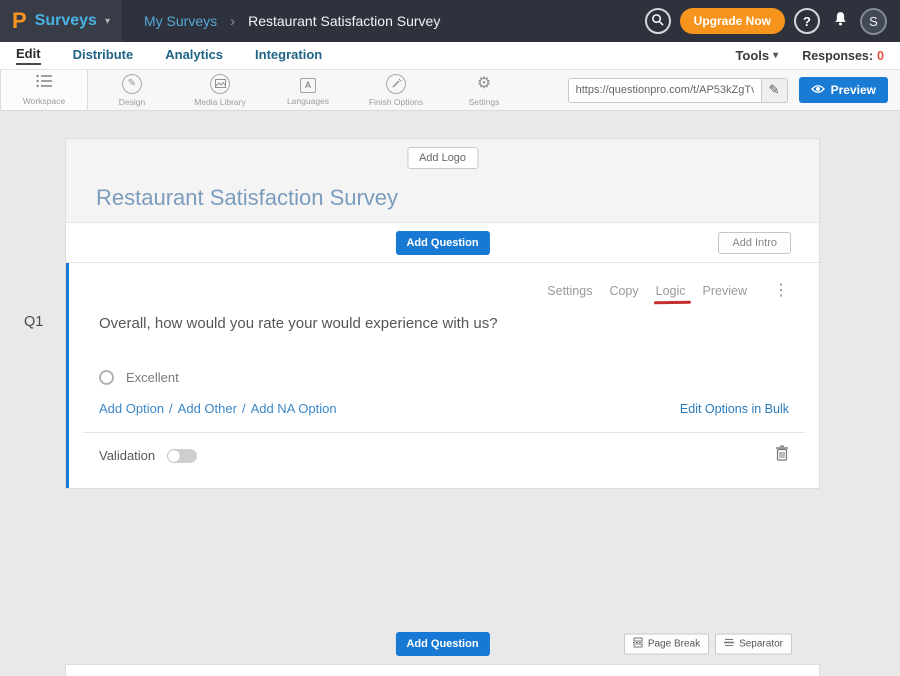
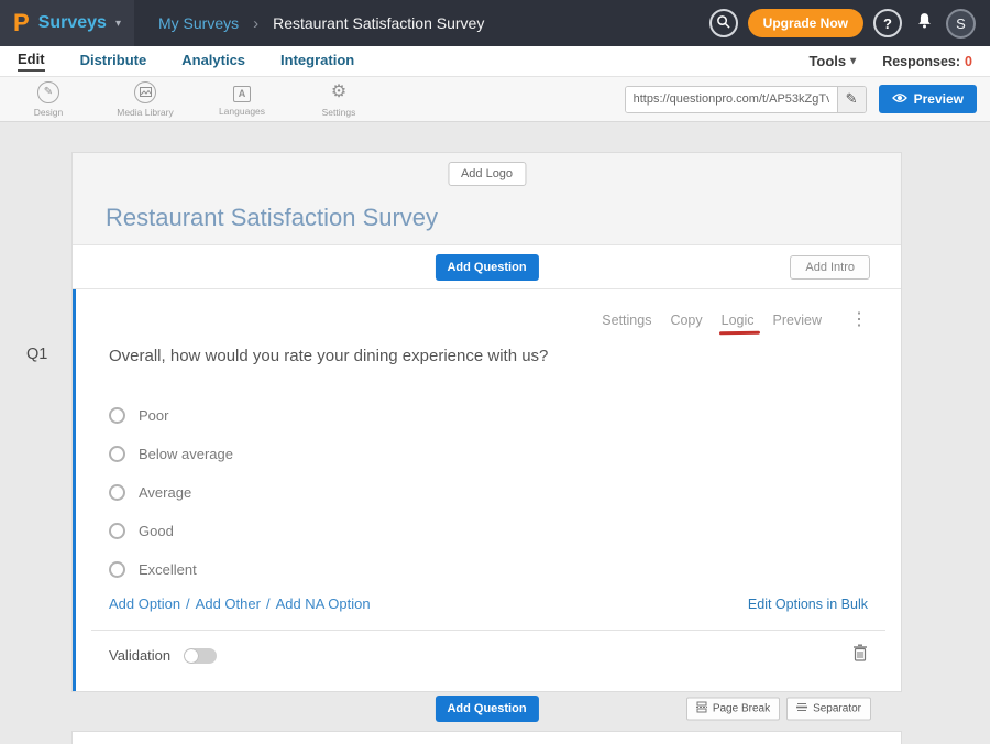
  P
  Surveys
  ▾
  My Surveys
  ›
  Restaurant Satisfaction Survey
  Upgrade Now
  ?
  S
  Edit
  Distribute
  Analytics
  Integration
  Tools
  ▾
  Responses: 0
- Workspace
  ✎
  Design
  Media Library
  A
  Languages
- Finish Options
  ⚙
  Settings
  https://questionpro.com/t/AP53kZgT
  ✎
  Preview
  Q1
  Add Logo
  Restaurant Satisfaction Survey
  Add Question
  Add Intro
  Settings
  Copy
  Logic
  Preview
  ⋮
- Overall, how would you rate your would experience with us?
+ Overall, how would you rate your dining experience with us?
+ Poor
+ Below average
+ Average
+ Good
  Excellent
  Add Option
  /
  Add Other
  /
  Add NA Option
  Edit Options in Bulk
  Validation
  Add Question
  Page Break
  Separator
